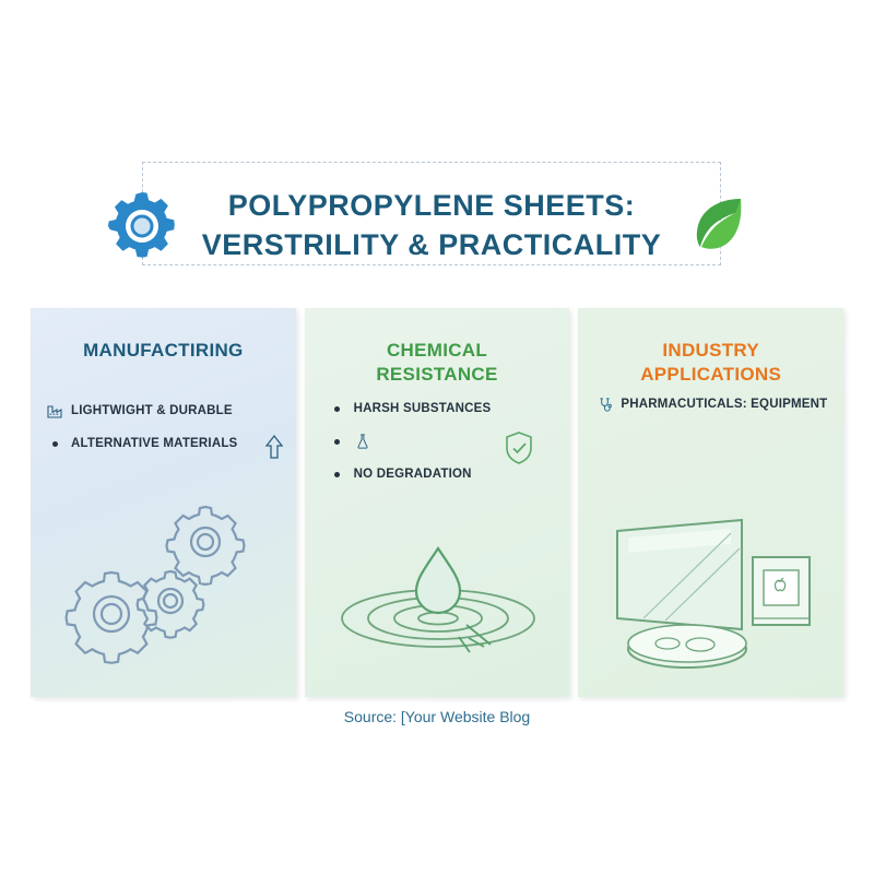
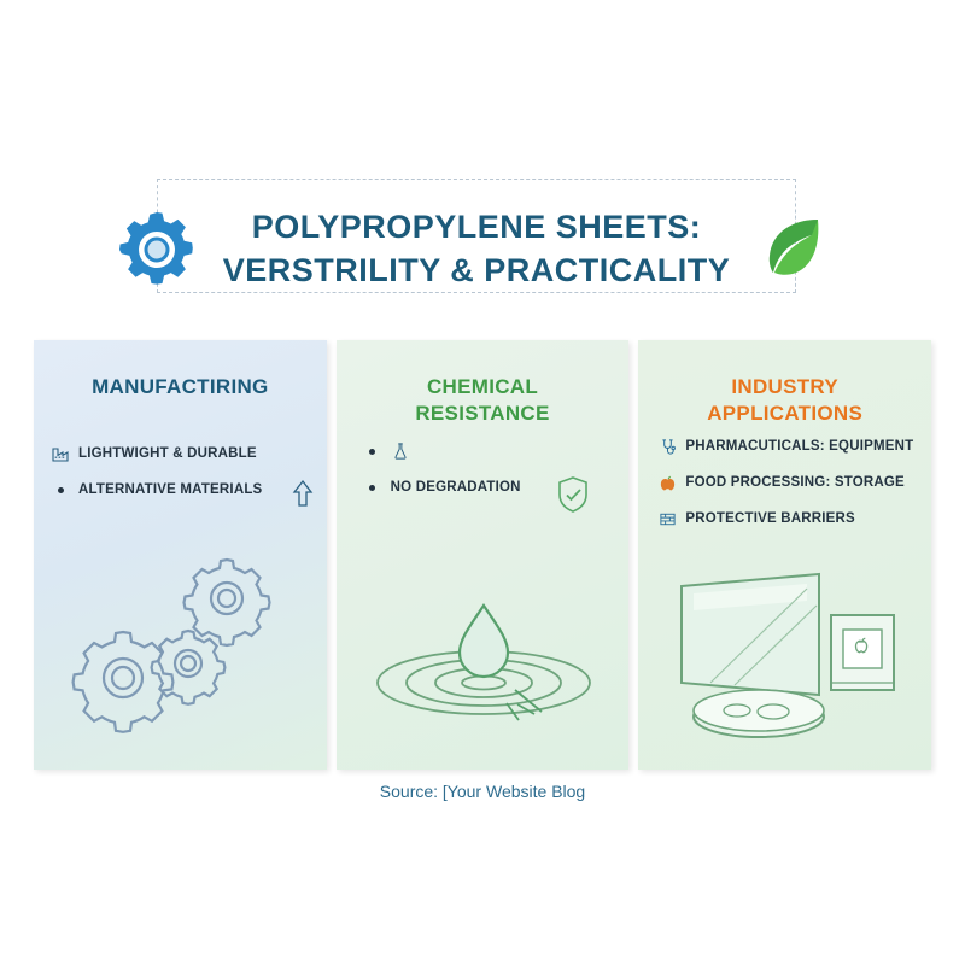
  POLYPROPYLENE SHEETS:
  VERSTRILITY & PRACTICALITY
  MANUFACTIRING
  LIGHTWIGHT & DURABLE
  ALTERNATIVE MATERIALS
  CHEMICAL
  RESISTANCE
- HARSH SUBSTANCES
  NO DEGRADATION
  INDUSTRY
  APPLICATIONS
  PHARMACUTICALS: EQUIPMENT
+ FOOD PROCESSING: STORAGE
+ PROTECTIVE BARRIERS
  Source: [Your Website Blog
